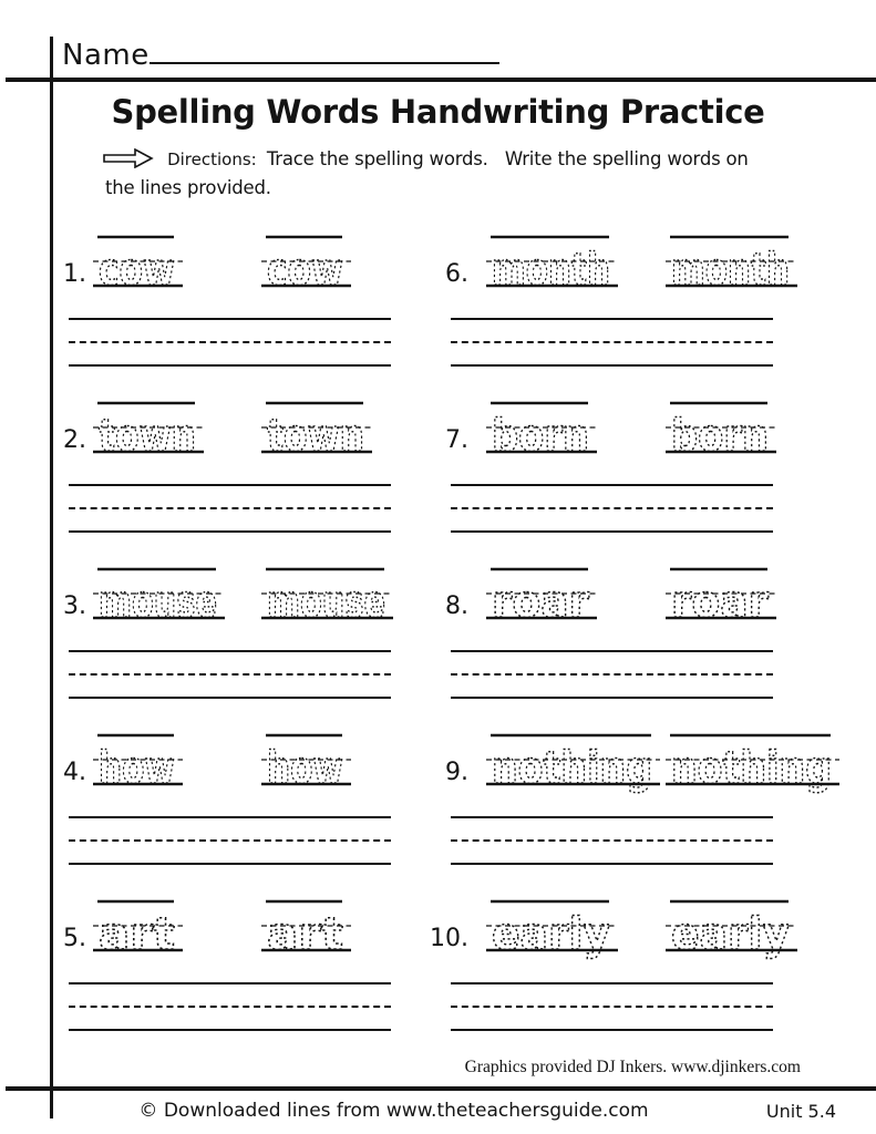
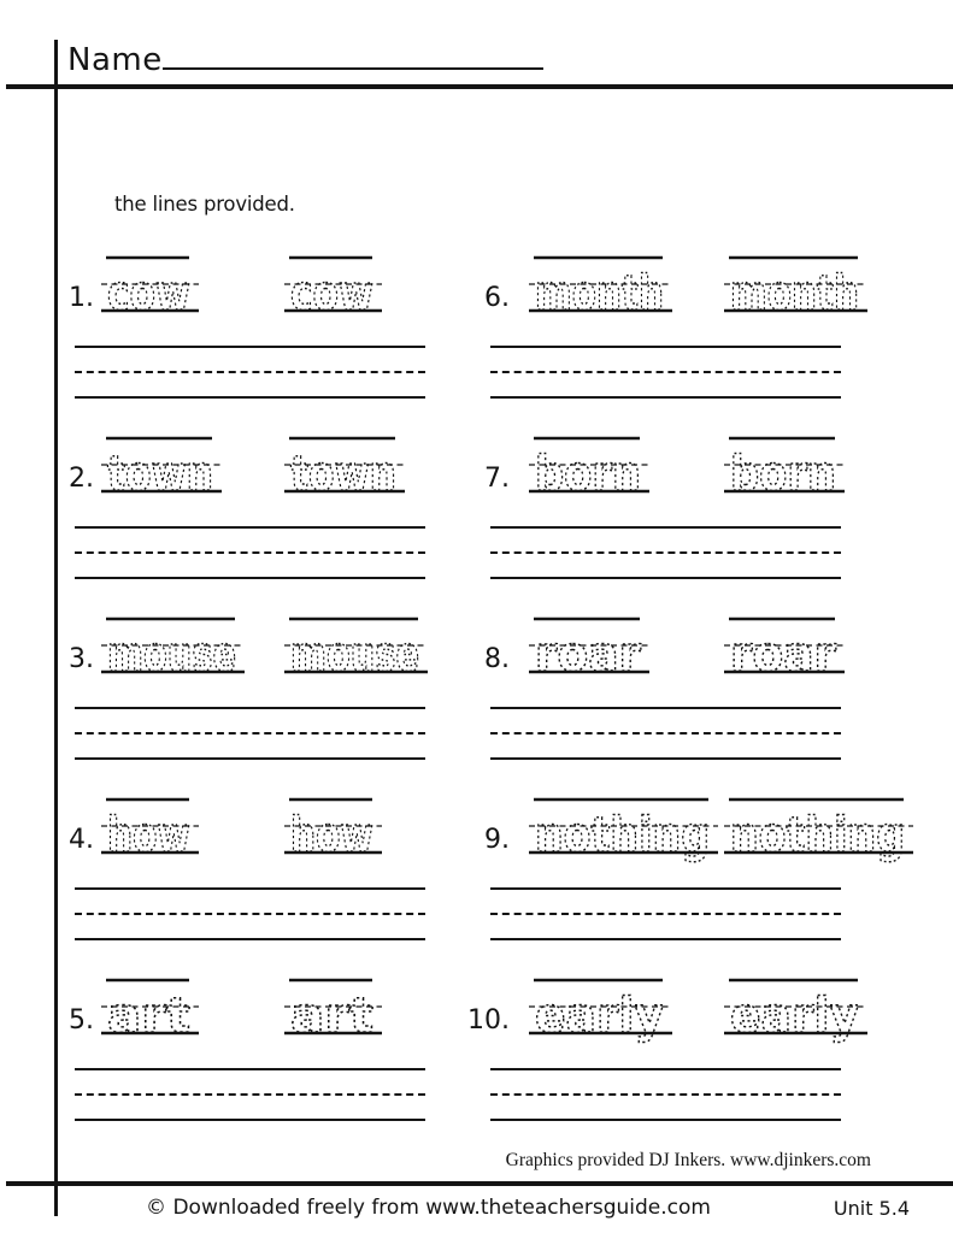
  Name
- Spelling Words Handwriting Practice
- Directions: Trace the spelling words. Write the spelling words on
  the lines provided.
  1.
  cow
  cow
  2.
  town
  town
  3.
  mouse
  mouse
  4.
  how
  how
  5.
  art
  art
  6.
  month
  month
  7.
  born
  born
  8.
  roar
  roar
  9.
  nothing
  nothing
  10.
  early
  early
  Graphics provided DJ Inkers. www.djinkers.com
- © Downloaded lines from www.theteachersguide.com
+ © Downloaded freely from www.theteachersguide.com
  Unit 5.4
